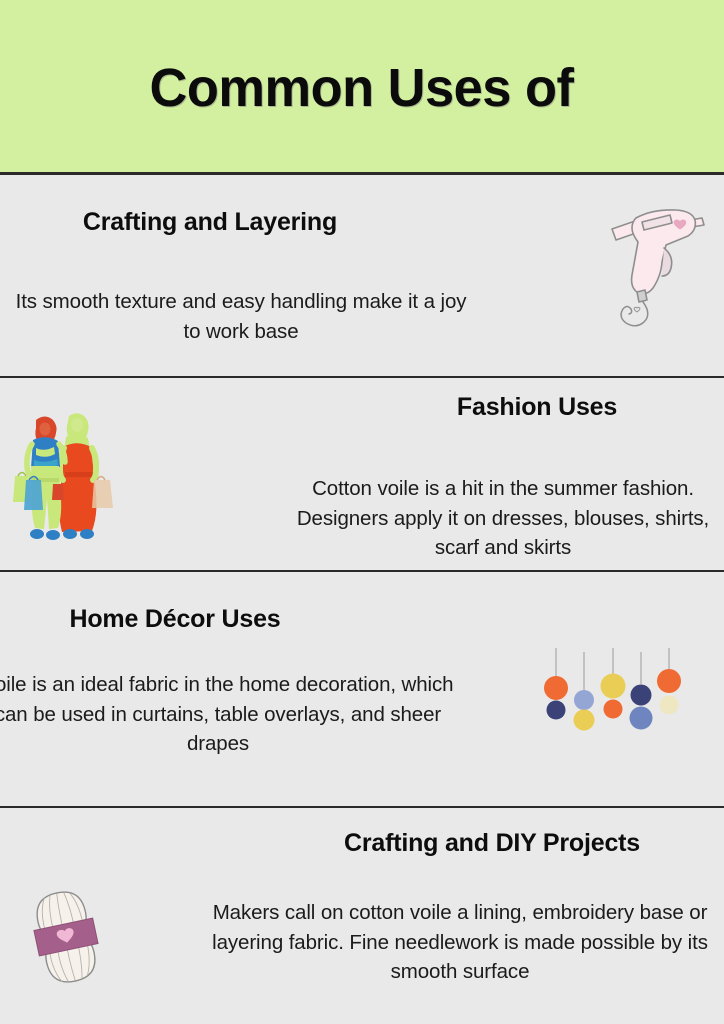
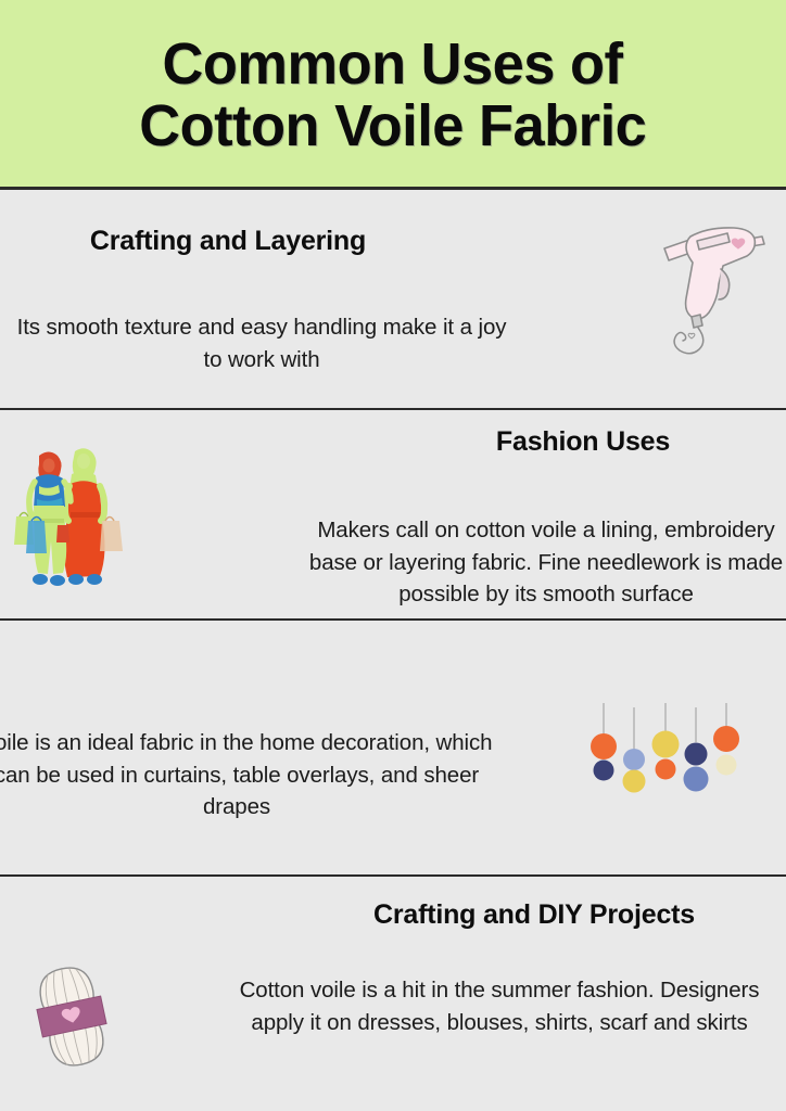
  Common Uses of
+ Cotton Voile Fabric
  Crafting and Layering
- Its smooth texture and easy handling make it a joy to work base
+ Its smooth texture and easy handling make it a joy to work with
  Fashion Uses
- Cotton voile is a hit in the summer fashion. Designers apply it on dresses, blouses, shirts, scarf and skirts
+ Makers call on cotton voile a lining, embroidery base or layering fabric. Fine needlework is made possible by its smooth surface
- Home Décor Uses
  oile is an ideal fabric in the home decoration, which an be used in curtains, table overlays, and sheer drapes
  Crafting and DIY Projects
- Makers call on cotton voile a lining, embroidery base or layering fabric. Fine needlework is made possible by its smooth surface
+ Cotton voile is a hit in the summer fashion. Designers apply it on dresses, blouses, shirts, scarf and skirts
